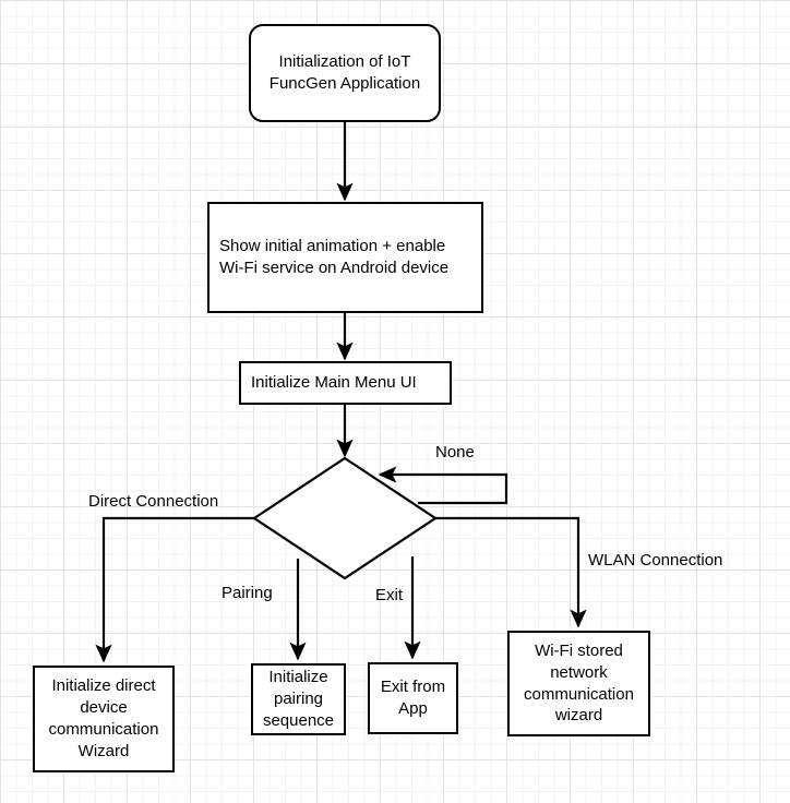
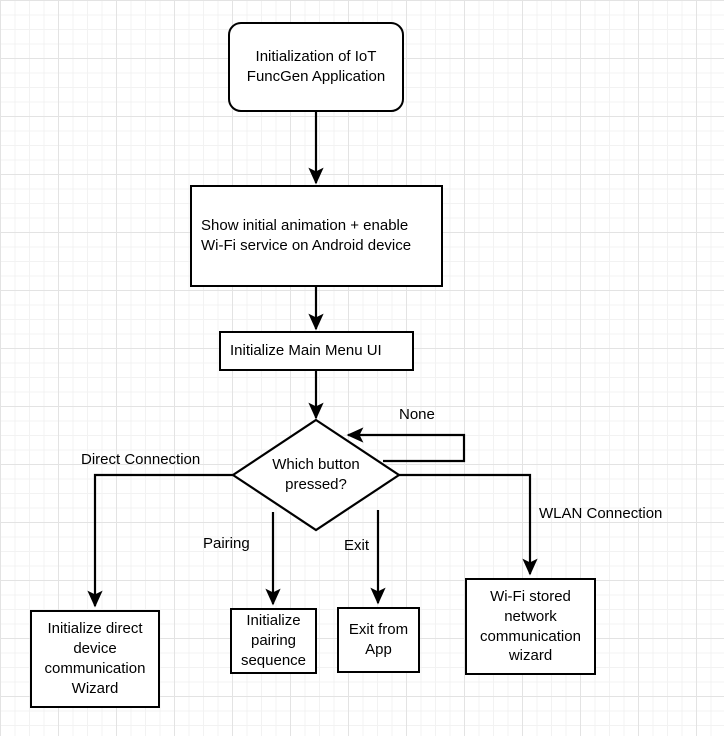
  Initialization of IoT
  FuncGen Application
  Show initial animation + enable
  Wi-Fi service on Android device
  Initialize Main Menu UI
+ Which button
+ pressed?
  Initialize direct
  device
  communication
  Wizard
  Initialize
  pairing
  sequence
  Exit from
  App
  Wi-Fi stored
  network
  communication
  wizard
  None
  Direct Connection
  Pairing
  Exit
  WLAN Connection
